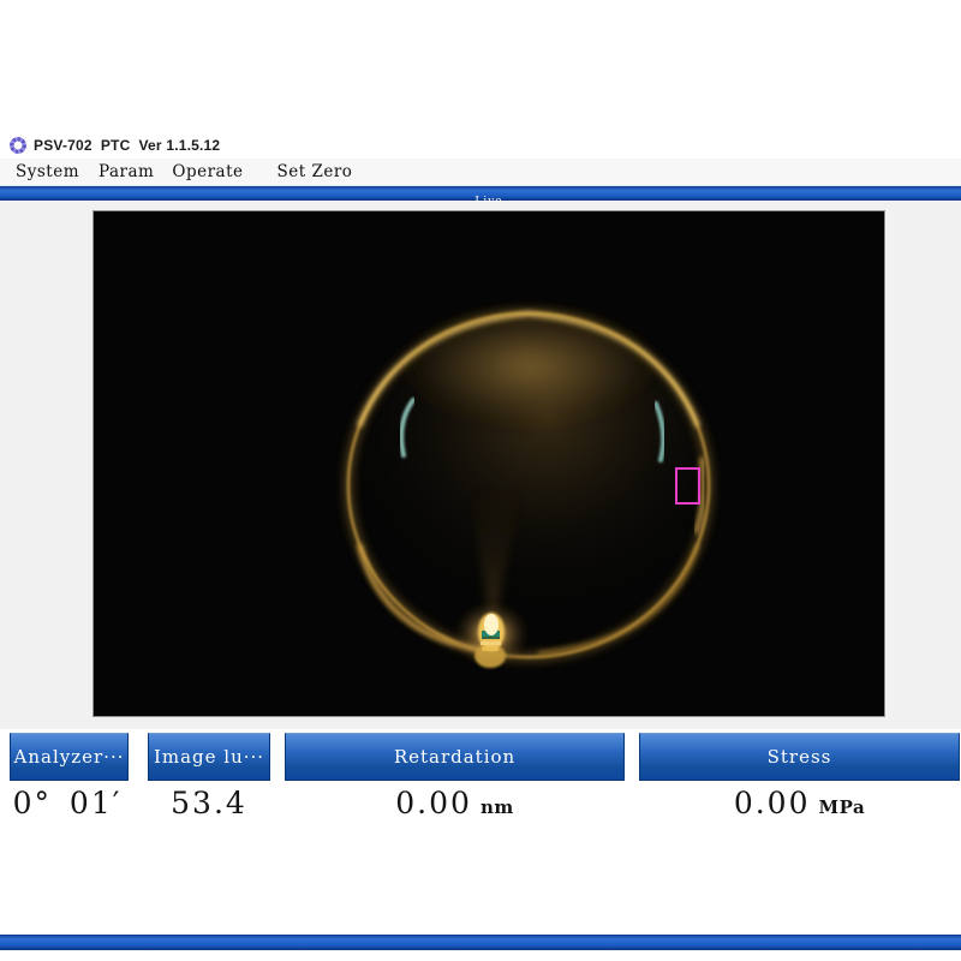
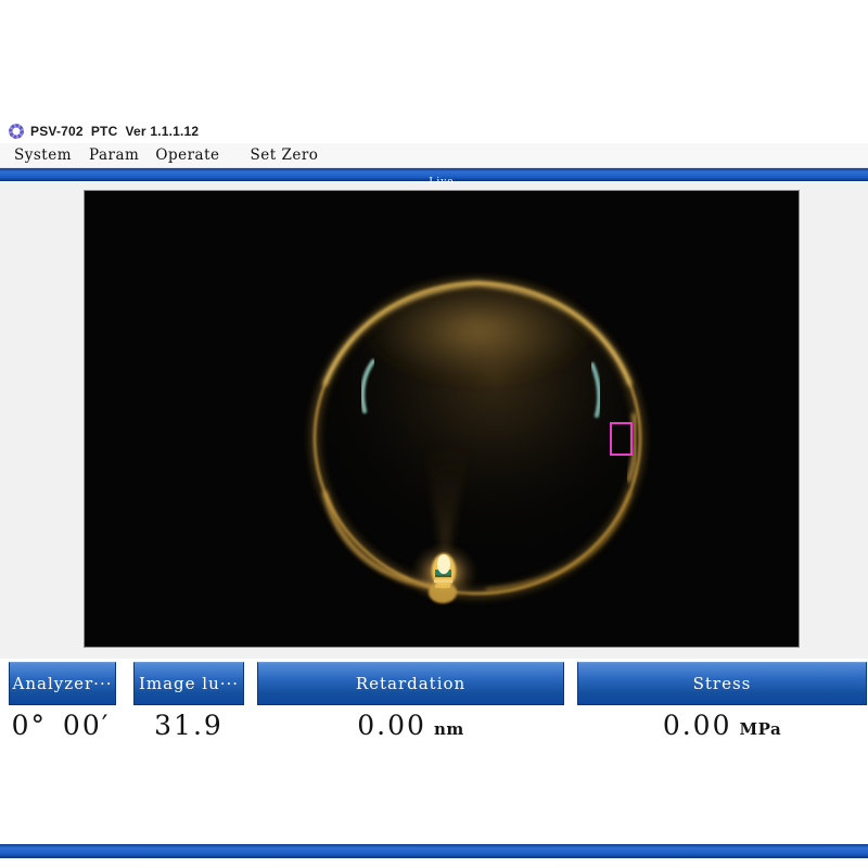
- PSV-702 PTC Ver 1.1.5.12
+ PSV-702 PTC Ver 1.1.1.12
  System
  Param
  Operate
  Set Zero
  Analyzer···
  Image lu···
  Retardation
  Stress
- 0° 01′
+ 0° 00′
- 53.4
+ 31.9
  0.00 nm
  0.00 MPa
